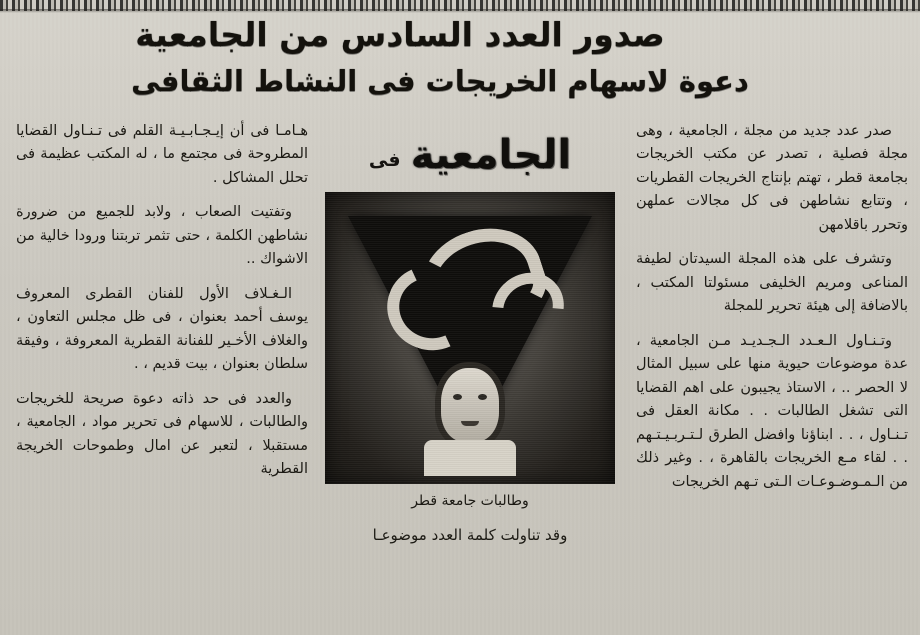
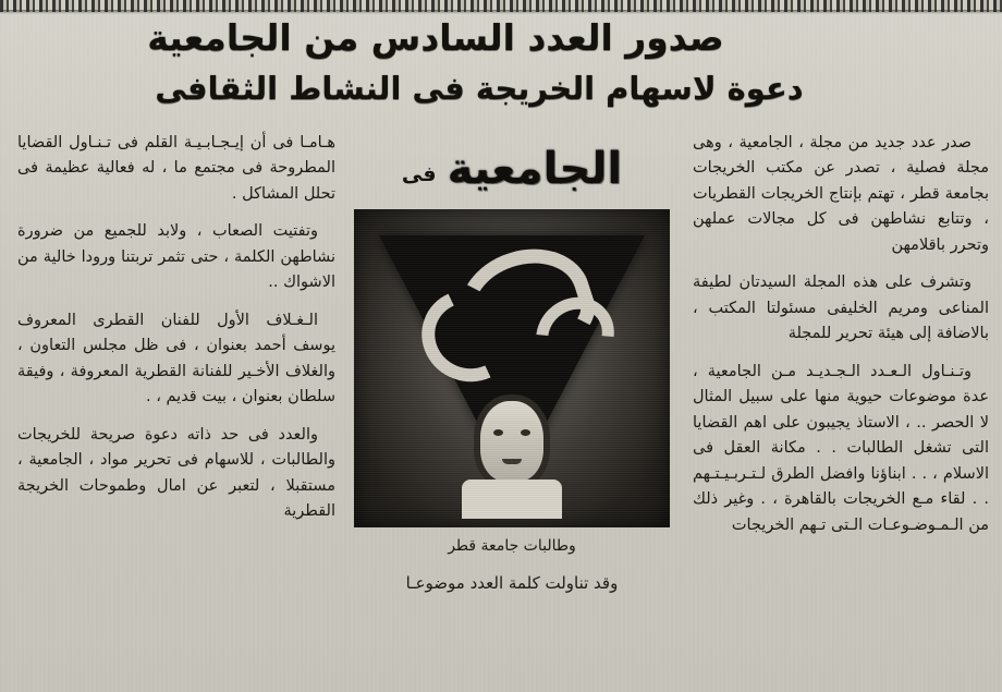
  صدور العدد السادس من الجامعية
- دعوة لاسهام الخريجات فى النشاط الثقافى
+ دعوة لاسهام الخريجة فى النشاط الثقافى
  صدر عدد جديد من مجلة ، الجامعية ، وهى مجلة فصلية ، تصدر عن مكتب الخريجات بجامعة قطر ، تهتم بإنتاج الخريجات القطريات ، وتتابع نشاطهن فى كل مجالات عملهن وتحرر باقلامهن
  وتشرف على هذه المجلة السيدتان لطيفة المناعى ومريم الخليفى مسئولتا المكتب ، بالاضافة إلى هيئة تحرير للمجلة
- وتـنـاول الـعـدد الـجـديـد مـن الجامعية ، عدة موضوعات حيوية منها على سبيل المثال لا الحصر .. ، الاستاذ يجيبون على اهم القضايا التى تشغل الطالبات . . مكانة العقل فى تـنـاول ، . . ابناؤنا وافضل الطرق لـتـربـيـتـهم . . لقاء مـع الخريجات بالقاهرة ، . وغير ذلك من الـمـوضـوعـات الـتى تـهم الخريجات
+ وتـنـاول الـعـدد الـجـديـد مـن الجامعية ، عدة موضوعات حيوية منها على سبيل المثال لا الحصر .. ، الاستاذ يجيبون على اهم القضايا التى تشغل الطالبات . . مكانة العقل فى الاسلام ، . . ابناؤنا وافضل الطرق لـتـربـيـتـهم . . لقاء مـع الخريجات بالقاهرة ، . وغير ذلك من الـمـوضـوعـات الـتى تـهم الخريجات
  الجامعية
  فى
  وطالبات جامعة قطر
  وقد تناولت كلمة العدد موضوعـا
- هـامـا فى أن إيـجـابـيـة القلم فى تـنـاول القضايا المطروحة فى مجتمع ما ، له المكتب عظيمة فى تحلل المشاكل .
+ هـامـا فى أن إيـجـابـيـة القلم فى تـنـاول القضايا المطروحة فى مجتمع ما ، له فعالية عظيمة فى تحلل المشاكل .
  وتفتيت الصعاب ، ولابد للجميع من ضرورة نشاطهن الكلمة ، حتى تثمر تربتنا ورودا خالية من الاشواك ..
  الـغـلاف الأول للفنان القطرى المعروف يوسف أحمد بعنوان ، فى ظل مجلس التعاون ، والغلاف الأخـير للفنانة القطرية المعروفة ، وفيقة سلطان بعنوان ، بيت قديم ، .
  والعدد فى حد ذاته دعوة صريحة للخريجات والطالبات ، للاسهام فى تحرير مواد ، الجامعية ، مستقبلا ، لتعبر عن امال وطموحات الخريجة القطرية
